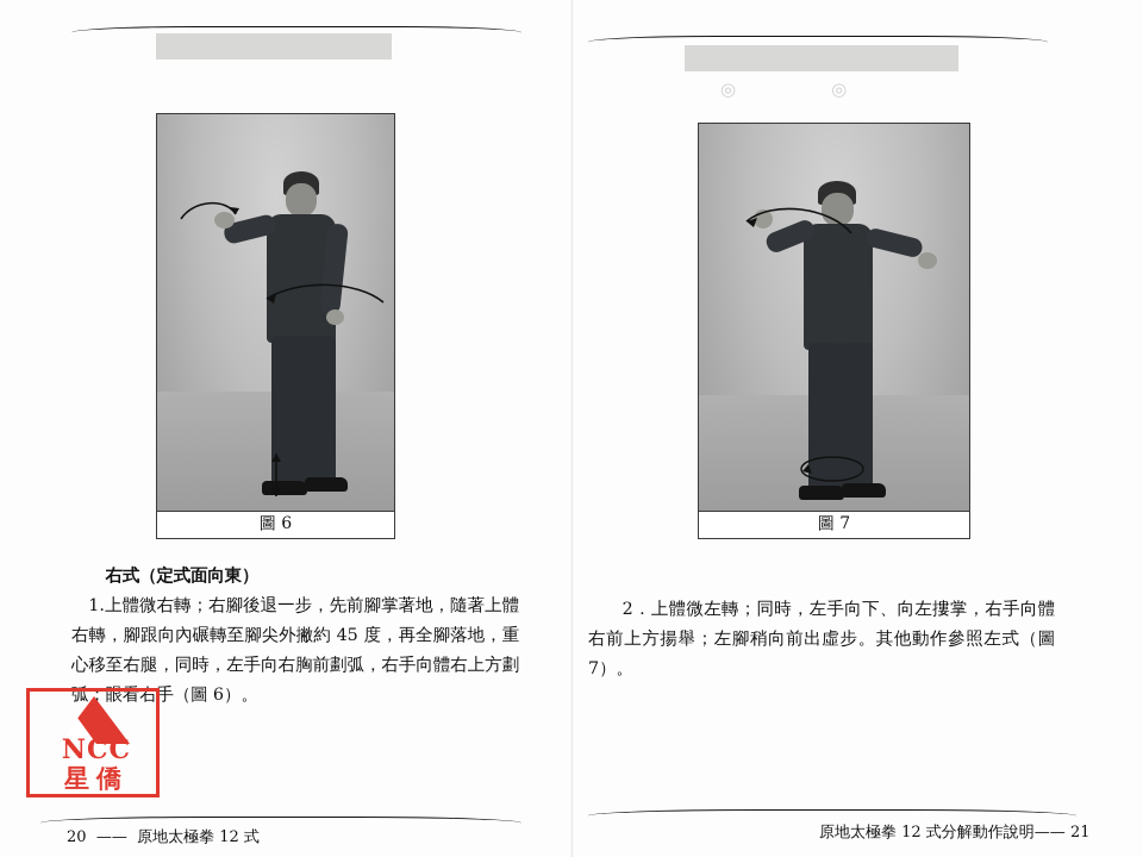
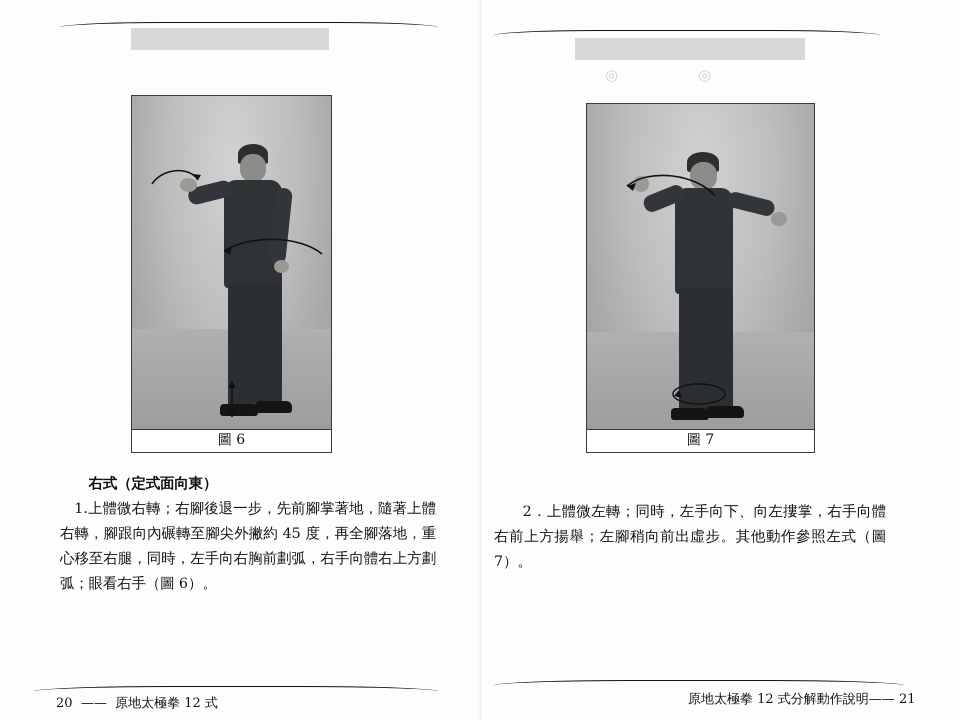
  圖 6
  右式（定式面向東）
  1.上體微右轉；右腳後退一步，先前腳掌著地，隨著上體右轉，腳跟向內碾轉至腳尖外撇約 45 度，再全腳落地，重心移至右腿，同時，左手向右胸前劃弧，右手向體右上方劃弧；眼看右手（圖 6）。
  20 —— 原地太極拳 12 式
- NCC
- 星僑
  ◎ ◎
  圖 7
  2．上體微左轉；同時，左手向下、向左摟掌，右手向體右前上方揚舉；左腳稍向前出虛步。其他動作參照左式（圖 7）。
  原地太極拳 12 式分解動作說明—— 21
